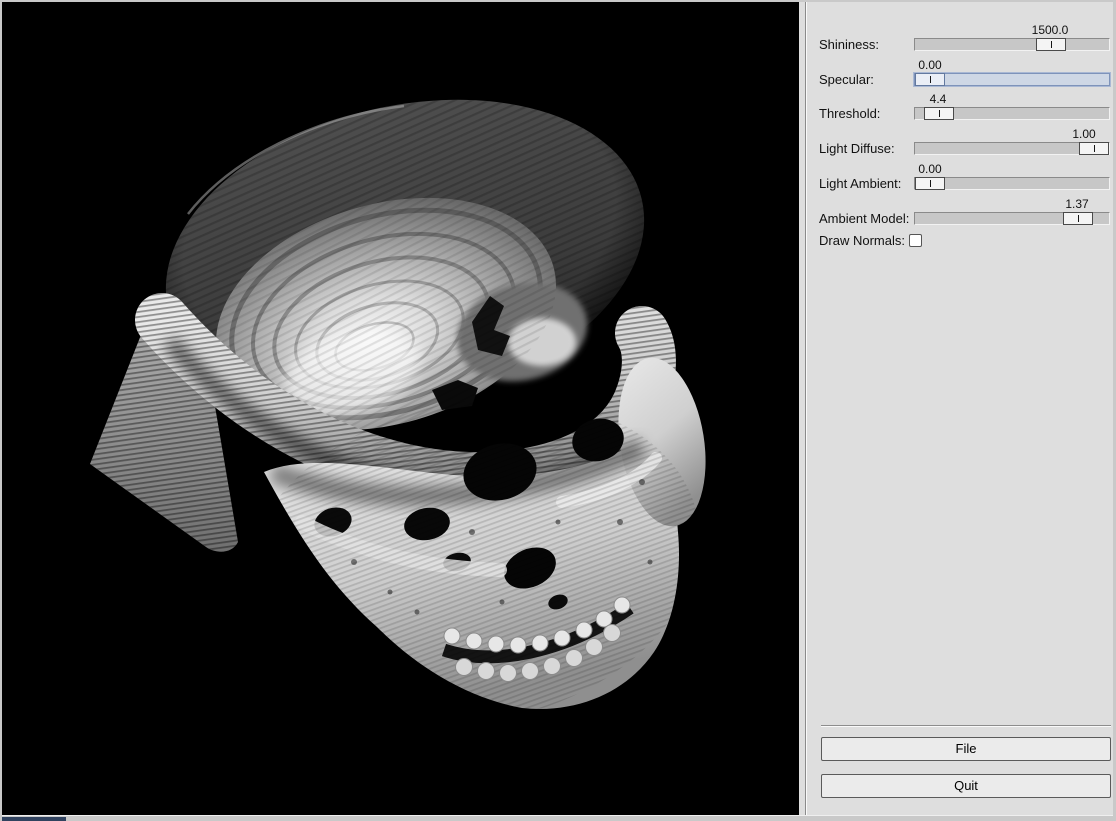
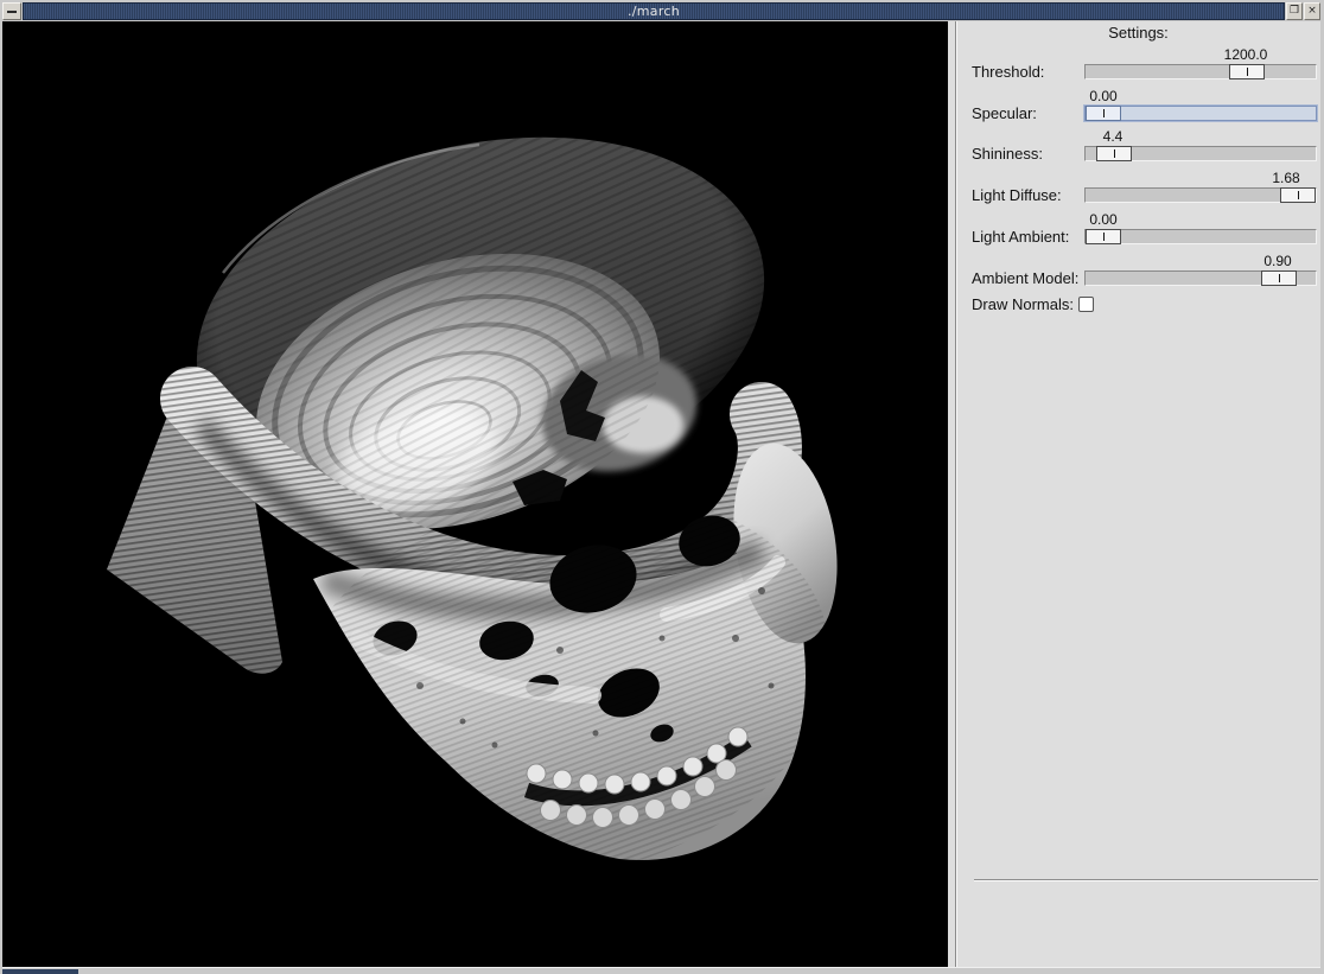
+ ./march
+ ❐
+ ×
+ Settings:
- Shininess:
+ Threshold:
- 1500.0
+ 1200.0
  Specular:
  0.00
- Threshold:
+ Shininess:
  4.4
  Light Diffuse:
- 1.00
+ 1.68
  Light Ambient:
  0.00
  Ambient Model:
- 1.37
+ 0.90
  Draw Normals:
- File
- Quit
